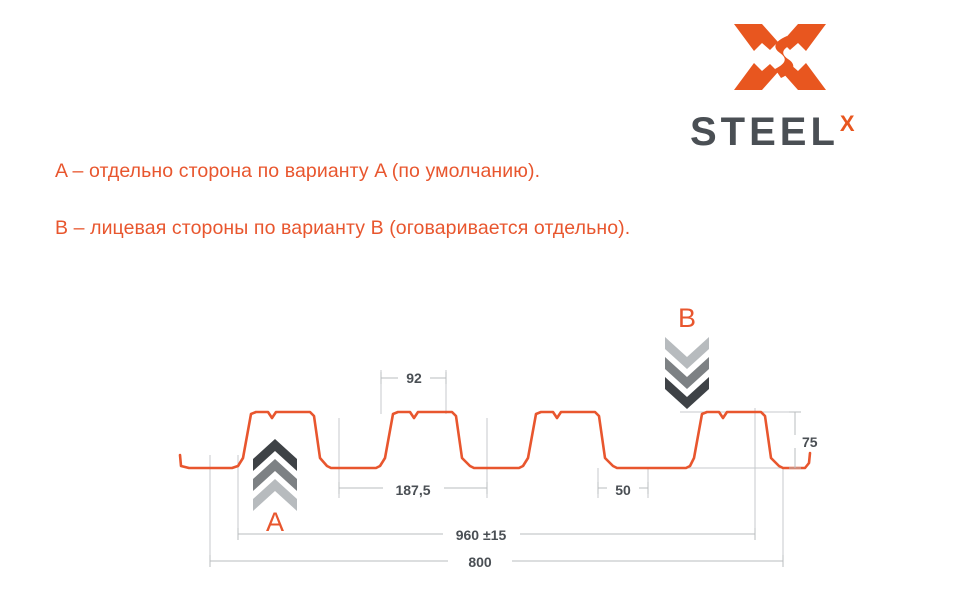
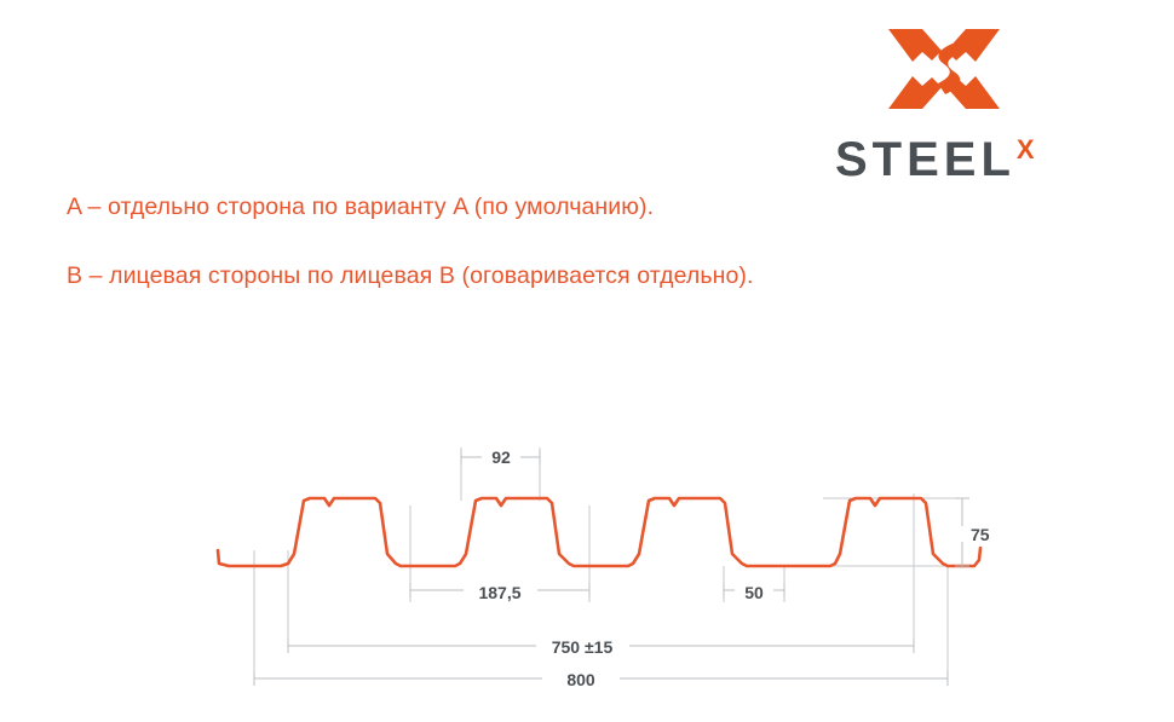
  STEELX
  A – отдельно сторона по варианту A (по умолчанию).
- B – лицевая стороны по варианту B (оговаривается отдельно).
+ B – лицевая стороны по лицевая B (оговаривается отдельно).
  92
  187,5
  50
- 960 ±15
+ 750 ±15
  800
  75
- A
- B
